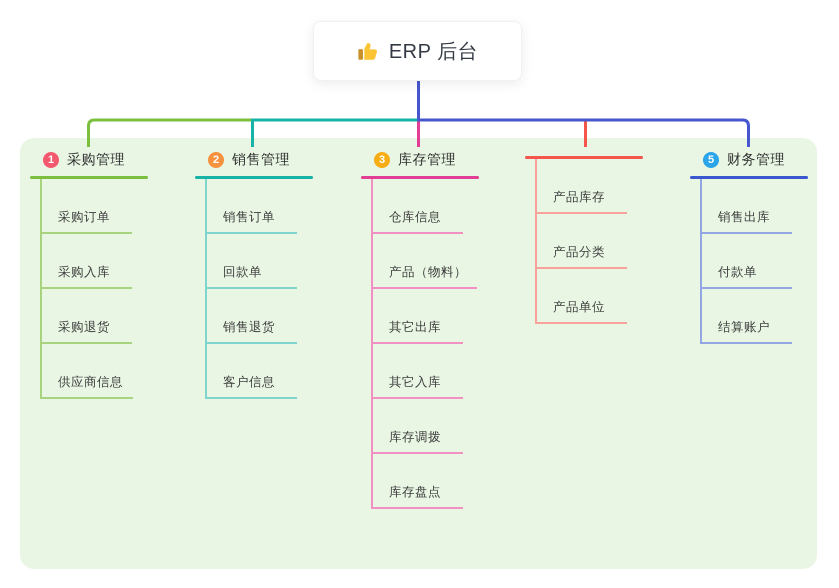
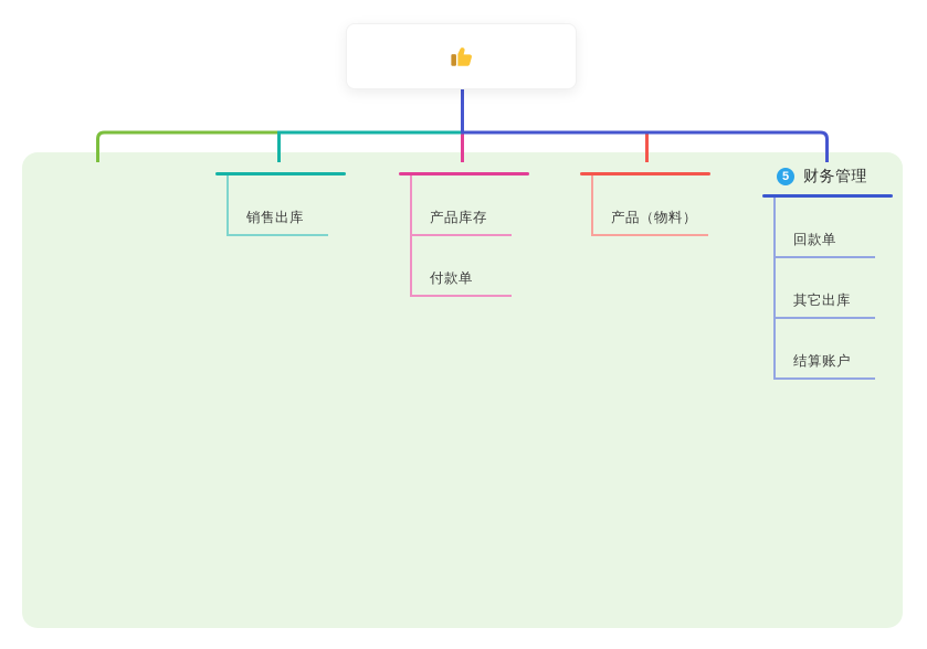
- ERP 后台
- 1
- 采购管理
- 采购订单
- 采购入库
- 采购退货
- 供应商信息
- 2
- 销售管理
- 销售订单
- 回款单
+ 销售出库
- 销售退货
- 客户信息
- 3
- 库存管理
- 仓库信息
- 产品（物料）
+ 产品库存
- 其它出库
+ 付款单
- 其它入库
- 库存调拨
- 库存盘点
- 产品库存
+ 产品（物料）
- 产品分类
- 产品单位
  5
  财务管理
- 销售出库
+ 回款单
- 付款单
+ 其它出库
  结算账户
